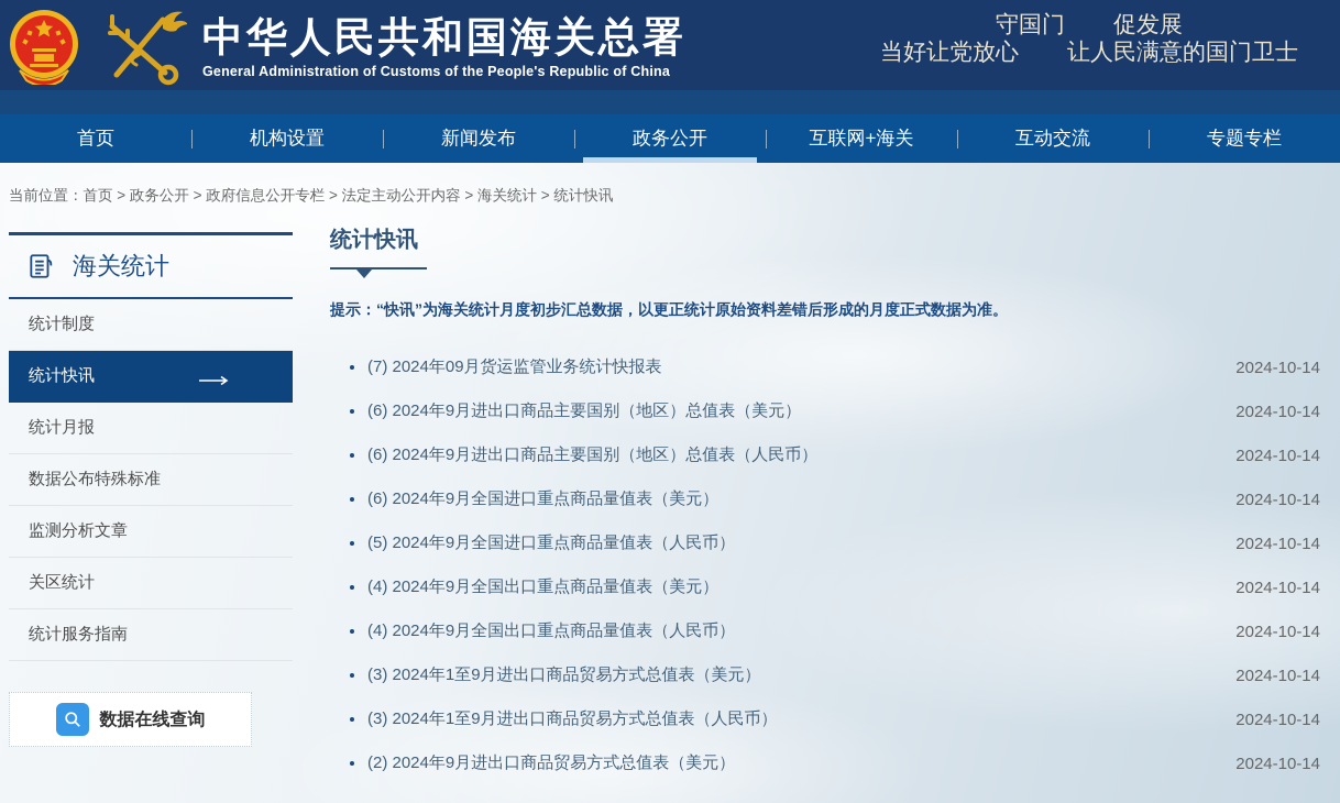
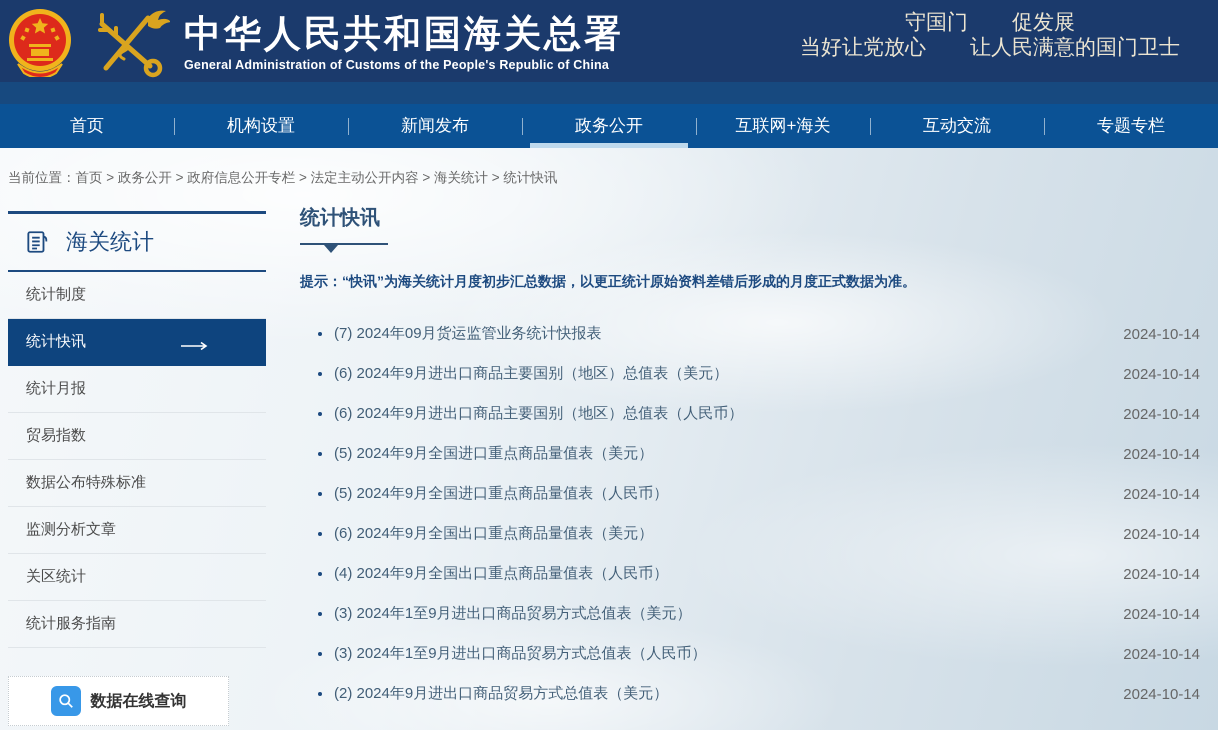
  中华人民共和国海关总署
  General Administration of Customs of the People's Republic of China
  守国门
  促发展
  当好让党放心
  让人民满意的国门卫士
  首页
  机构设置
  新闻发布
  政务公开
  互联网+海关
  互动交流
  专题专栏
  当前位置：首页 > 政务公开 > 政府信息公开专栏 > 法定主动公开内容 > 海关统计 > 统计快讯
  海关统计
  统计制度
  统计快讯
  统计月报
+ 贸易指数
  数据公布特殊标准
  监测分析文章
  关区统计
  统计服务指南
  数据在线查询
  统计快讯
  提示：“快讯”为海关统计月度初步汇总数据，以更正统计原始资料差错后形成的月度正式数据为准。
  (7) 2024年09月货运监管业务统计快报表
  2024-10-14
  (6) 2024年9月进出口商品主要国别（地区）总值表（美元）
  2024-10-14
  (6) 2024年9月进出口商品主要国别（地区）总值表（人民币）
  2024-10-14
- (6) 2024年9月全国进口重点商品量值表（美元）
+ (5) 2024年9月全国进口重点商品量值表（美元）
  2024-10-14
  (5) 2024年9月全国进口重点商品量值表（人民币）
  2024-10-14
- (4) 2024年9月全国出口重点商品量值表（美元）
+ (6) 2024年9月全国出口重点商品量值表（美元）
  2024-10-14
  (4) 2024年9月全国出口重点商品量值表（人民币）
  2024-10-14
  (3) 2024年1至9月进出口商品贸易方式总值表（美元）
  2024-10-14
  (3) 2024年1至9月进出口商品贸易方式总值表（人民币）
  2024-10-14
  (2) 2024年9月进出口商品贸易方式总值表（美元）
  2024-10-14
